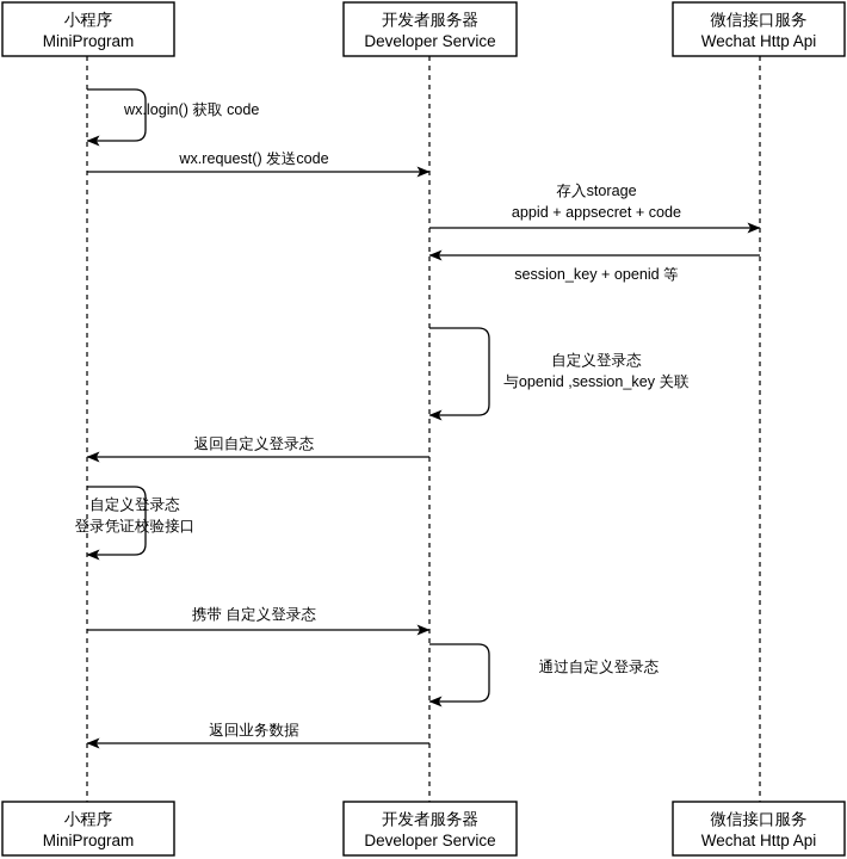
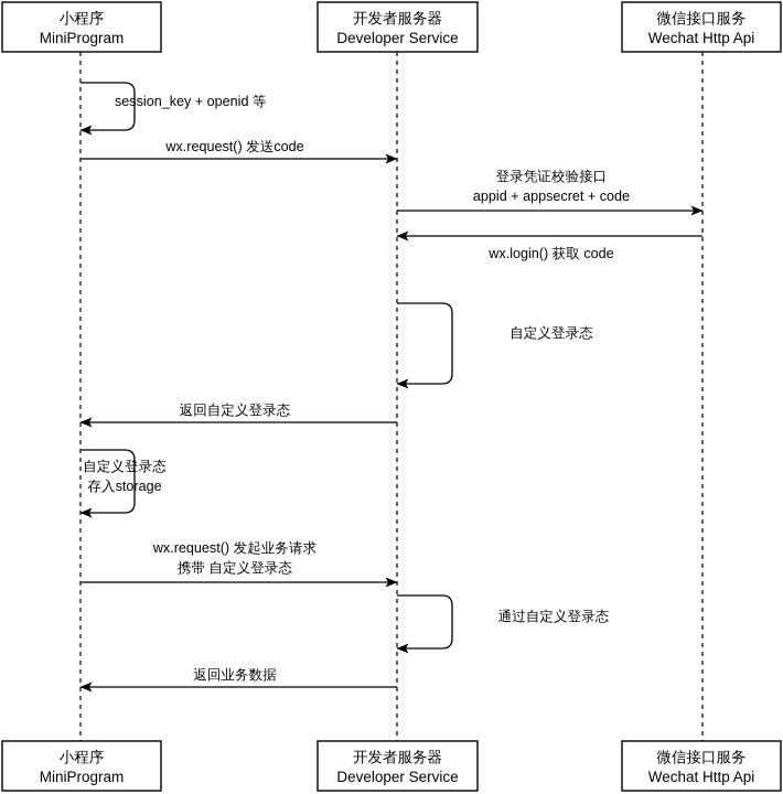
- wx.login() 获取 code
+ session_key + openid 等
  wx.request() 发送code
- 存入storage
+ 登录凭证校验接口
  appid + appsecret + code
- session_key + openid 等
+ wx.login() 获取 code
  自定义登录态
- 与openid ,session_key 关联
  返回自定义登录态
  自定义登录态
- 登录凭证校验接口
+ 存入storage
+ wx.request() 发起业务请求
  携带 自定义登录态
  通过自定义登录态
  返回业务数据
  小程序
  MiniProgram
  开发者服务器
  Developer Service
  微信接口服务
  Wechat Http Api
  小程序
  MiniProgram
  开发者服务器
  Developer Service
  微信接口服务
  Wechat Http Api
